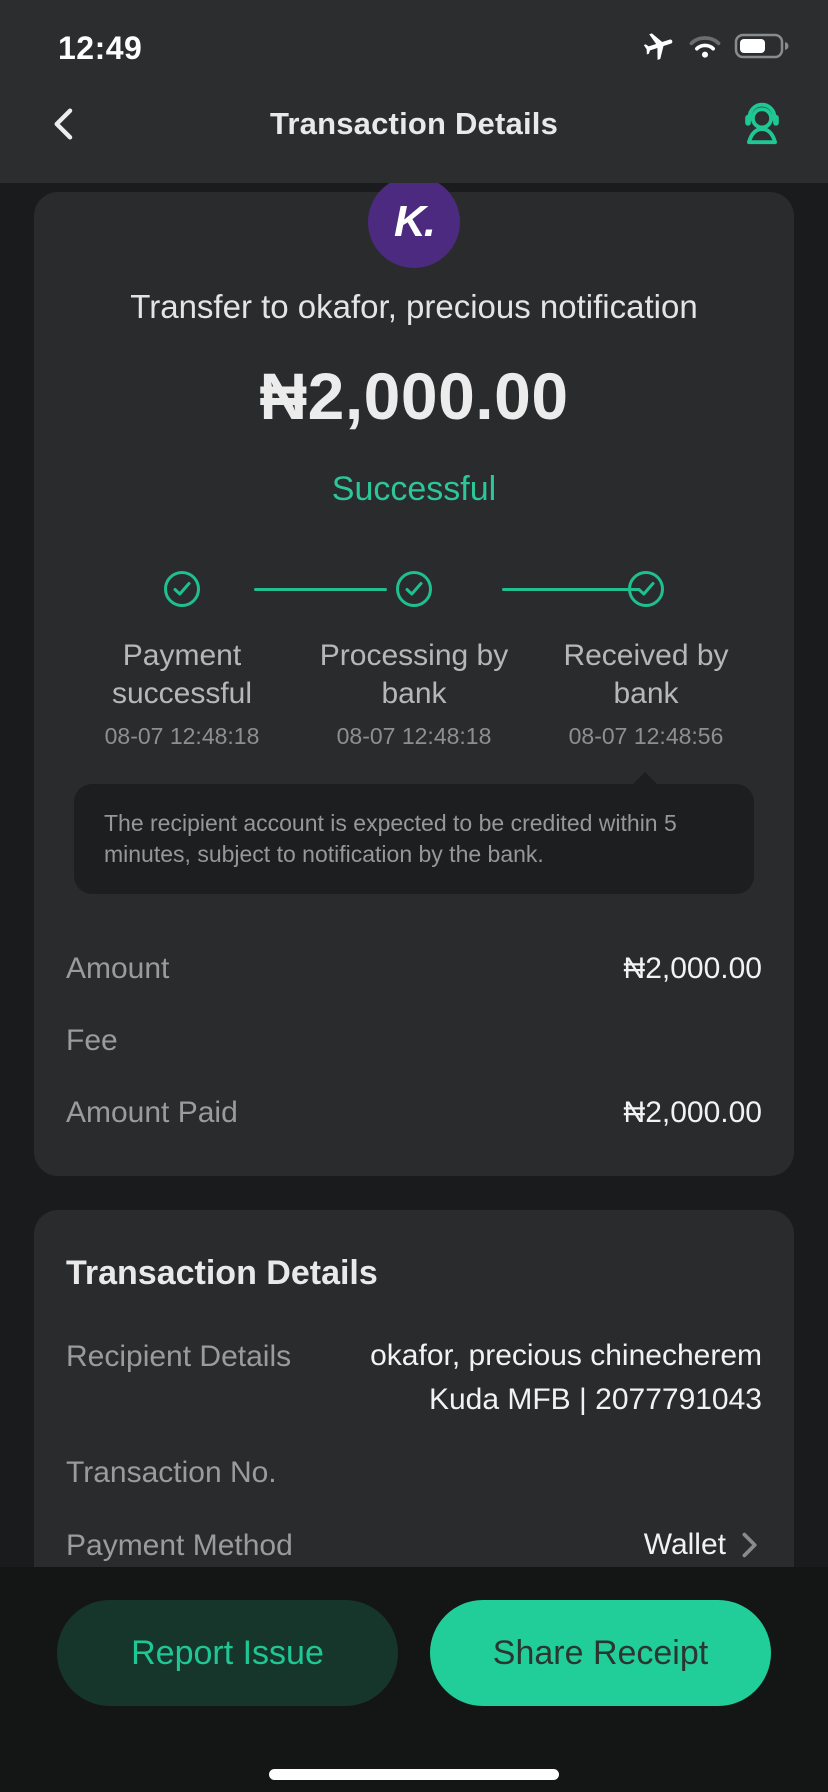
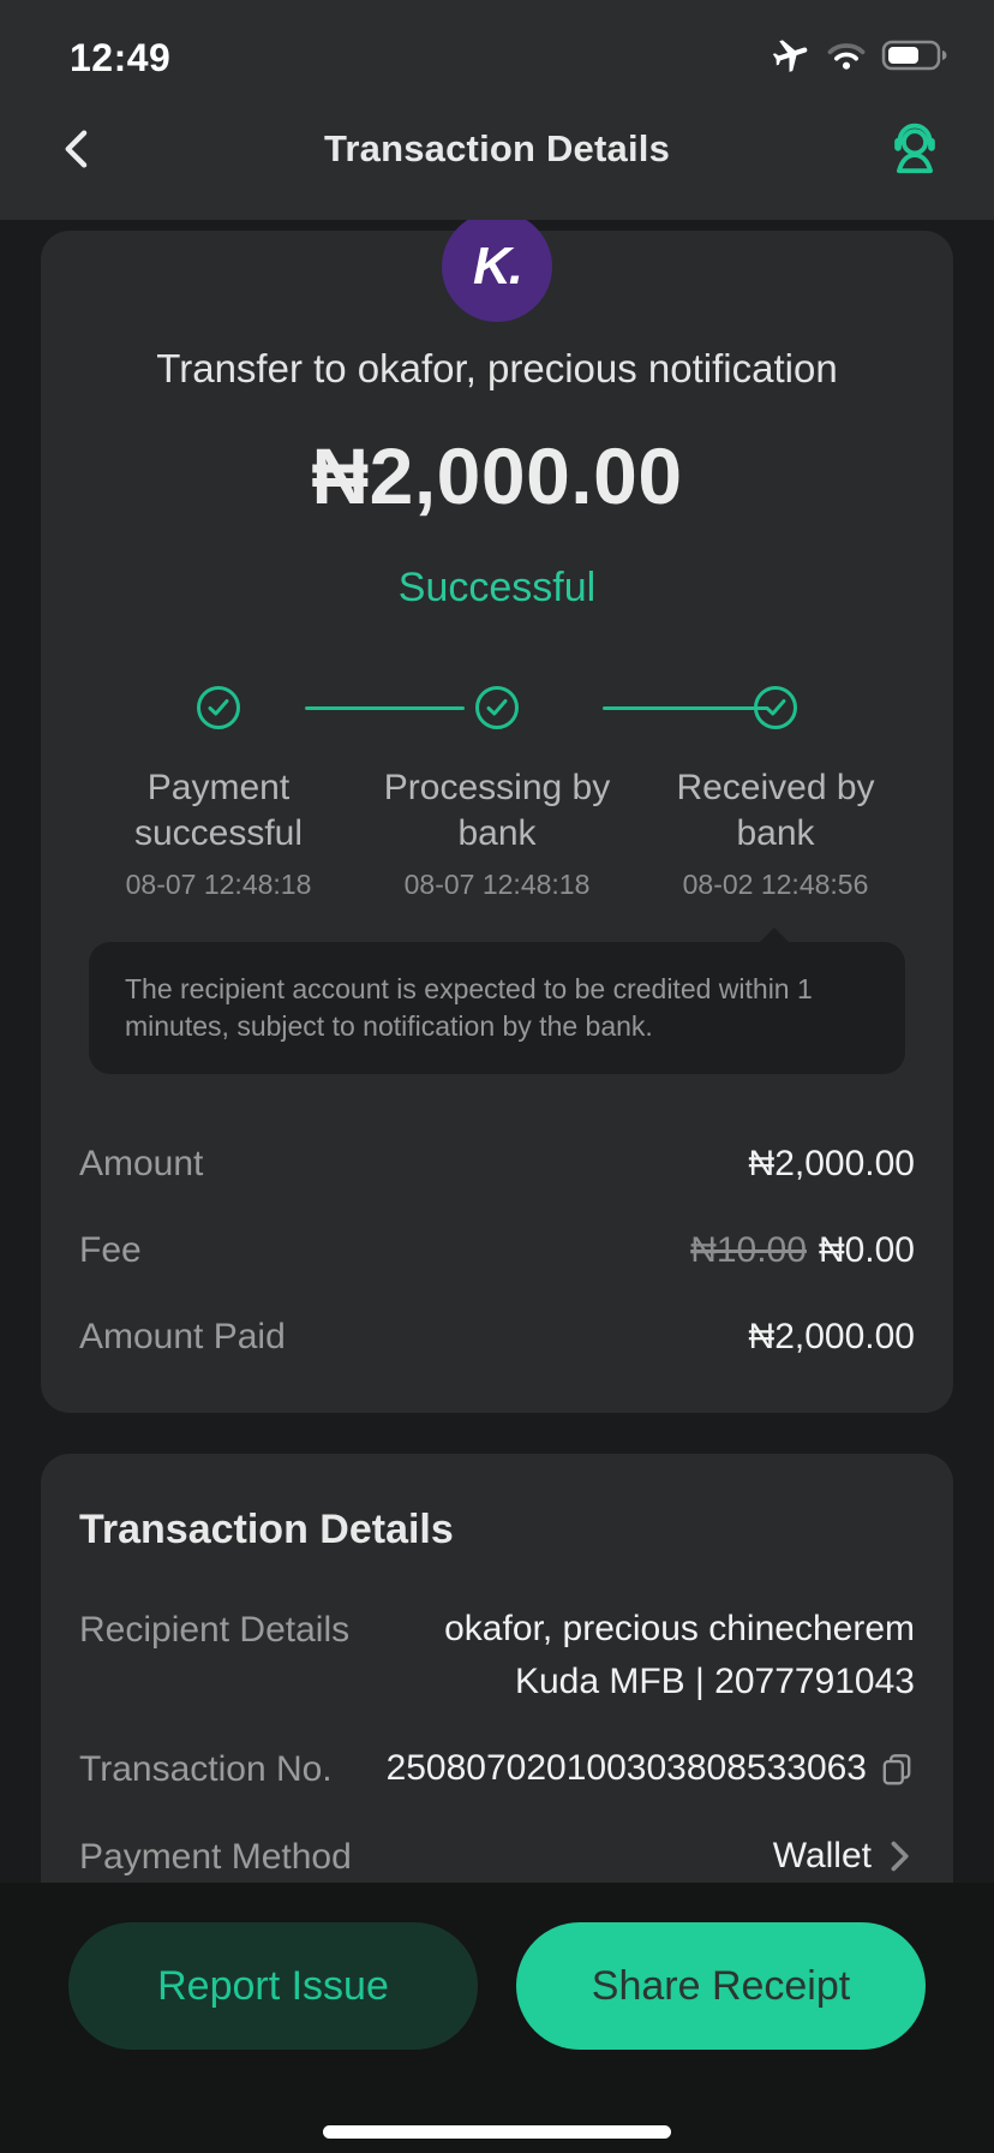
  12:49
  Transaction Details
  K.
  Transfer to okafor, precious notification
  ₦2,000.00
  Successful
  Payment successful
  08-07 12:48:18
  Processing by bank
  08-07 12:48:18
  Received by bank
- 08-07 12:48:56
+ 08-02 12:48:56
- The recipient account is expected to be credited within 5 minutes, subject to notification by the bank.
+ The recipient account is expected to be credited within 1 minutes, subject to notification by the bank.
  Amount
  ₦2,000.00
  Fee
+ ₦10.00 ₦0.00
  Amount Paid
  ₦2,000.00
  Transaction Details
  Recipient Details
  okafor, precious chinecherem
  Kuda MFB | 2077791043
  Transaction No.
+ 250807020100303808533063
  Payment Method
  Wallet
  Report Issue
  Share Receipt
